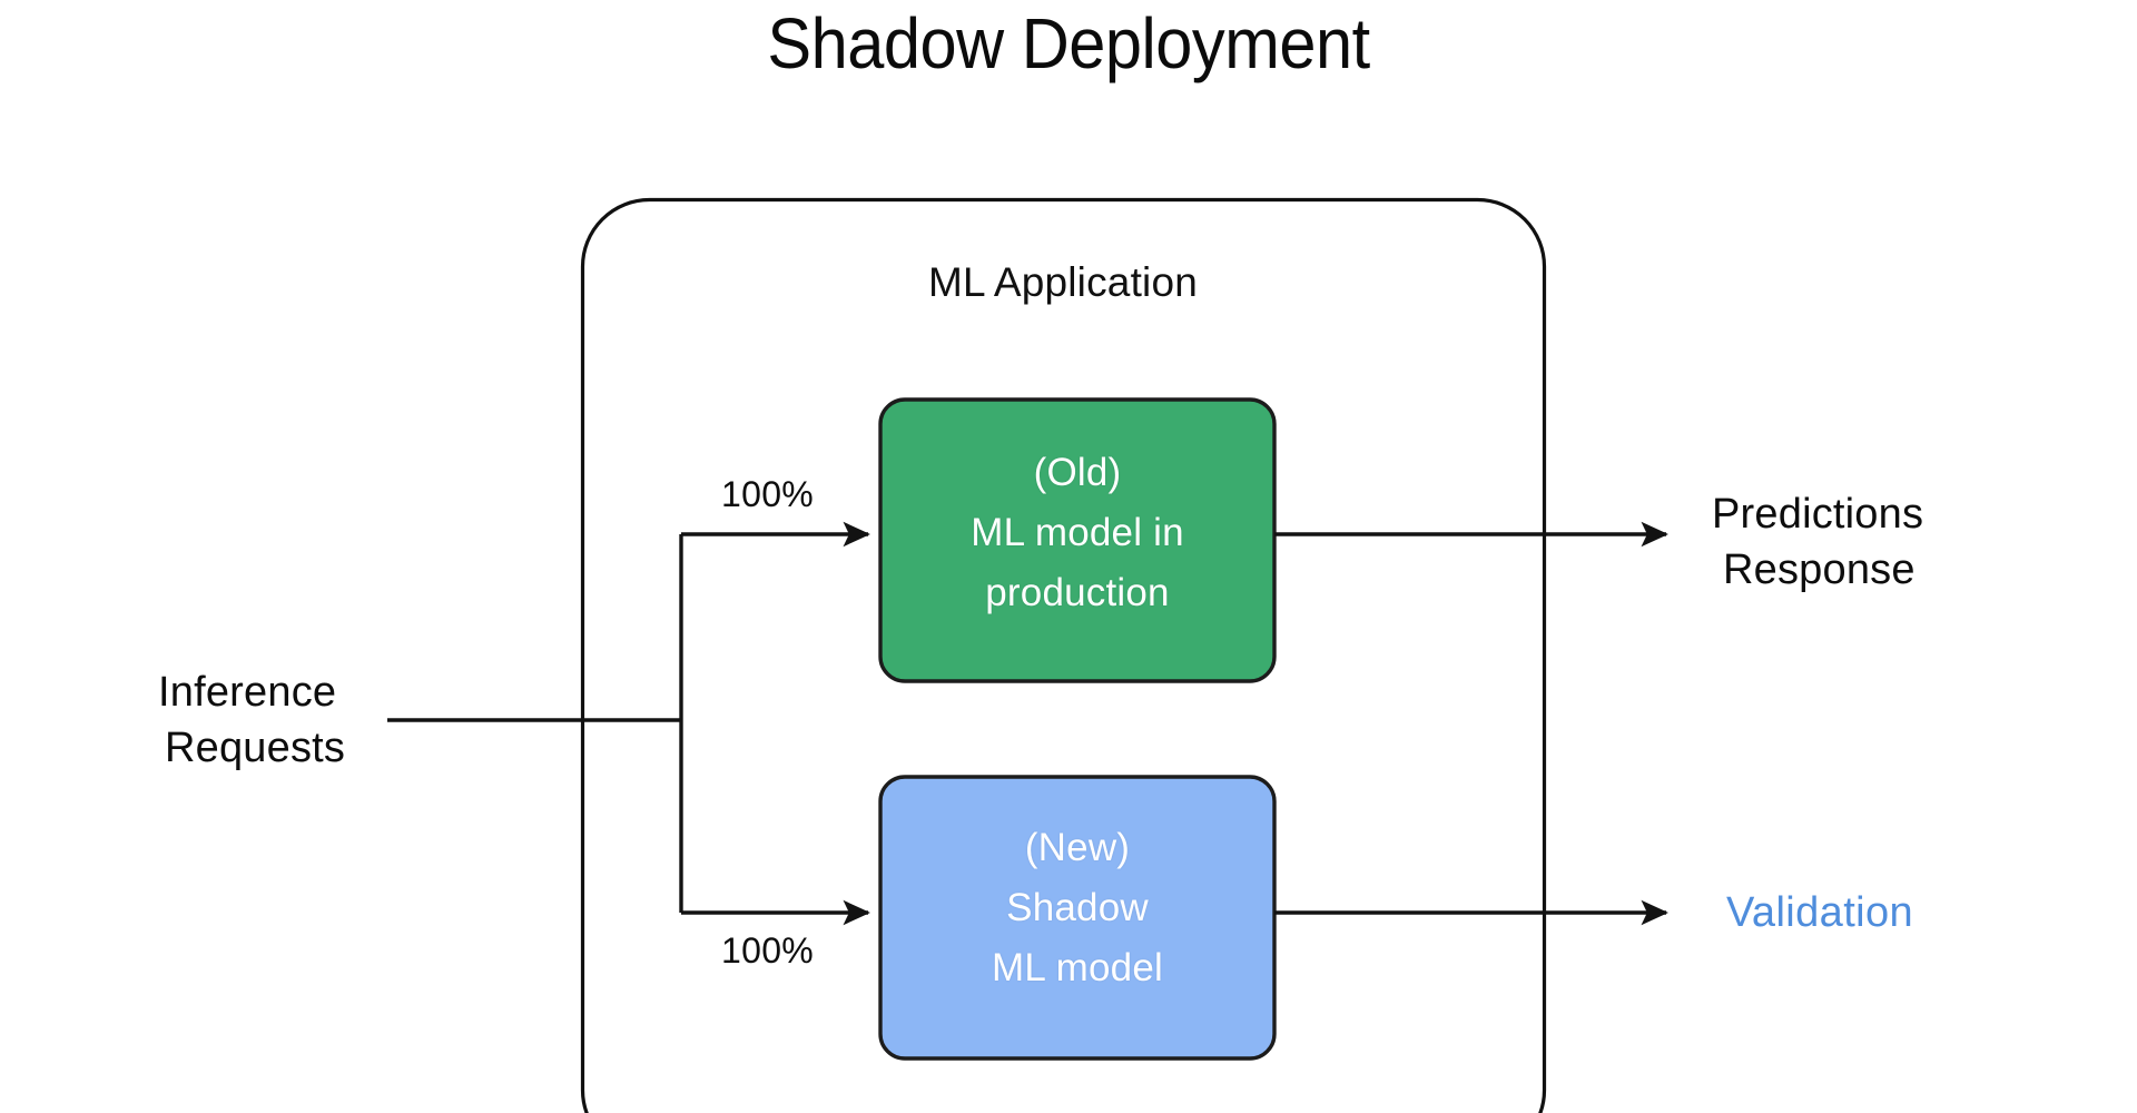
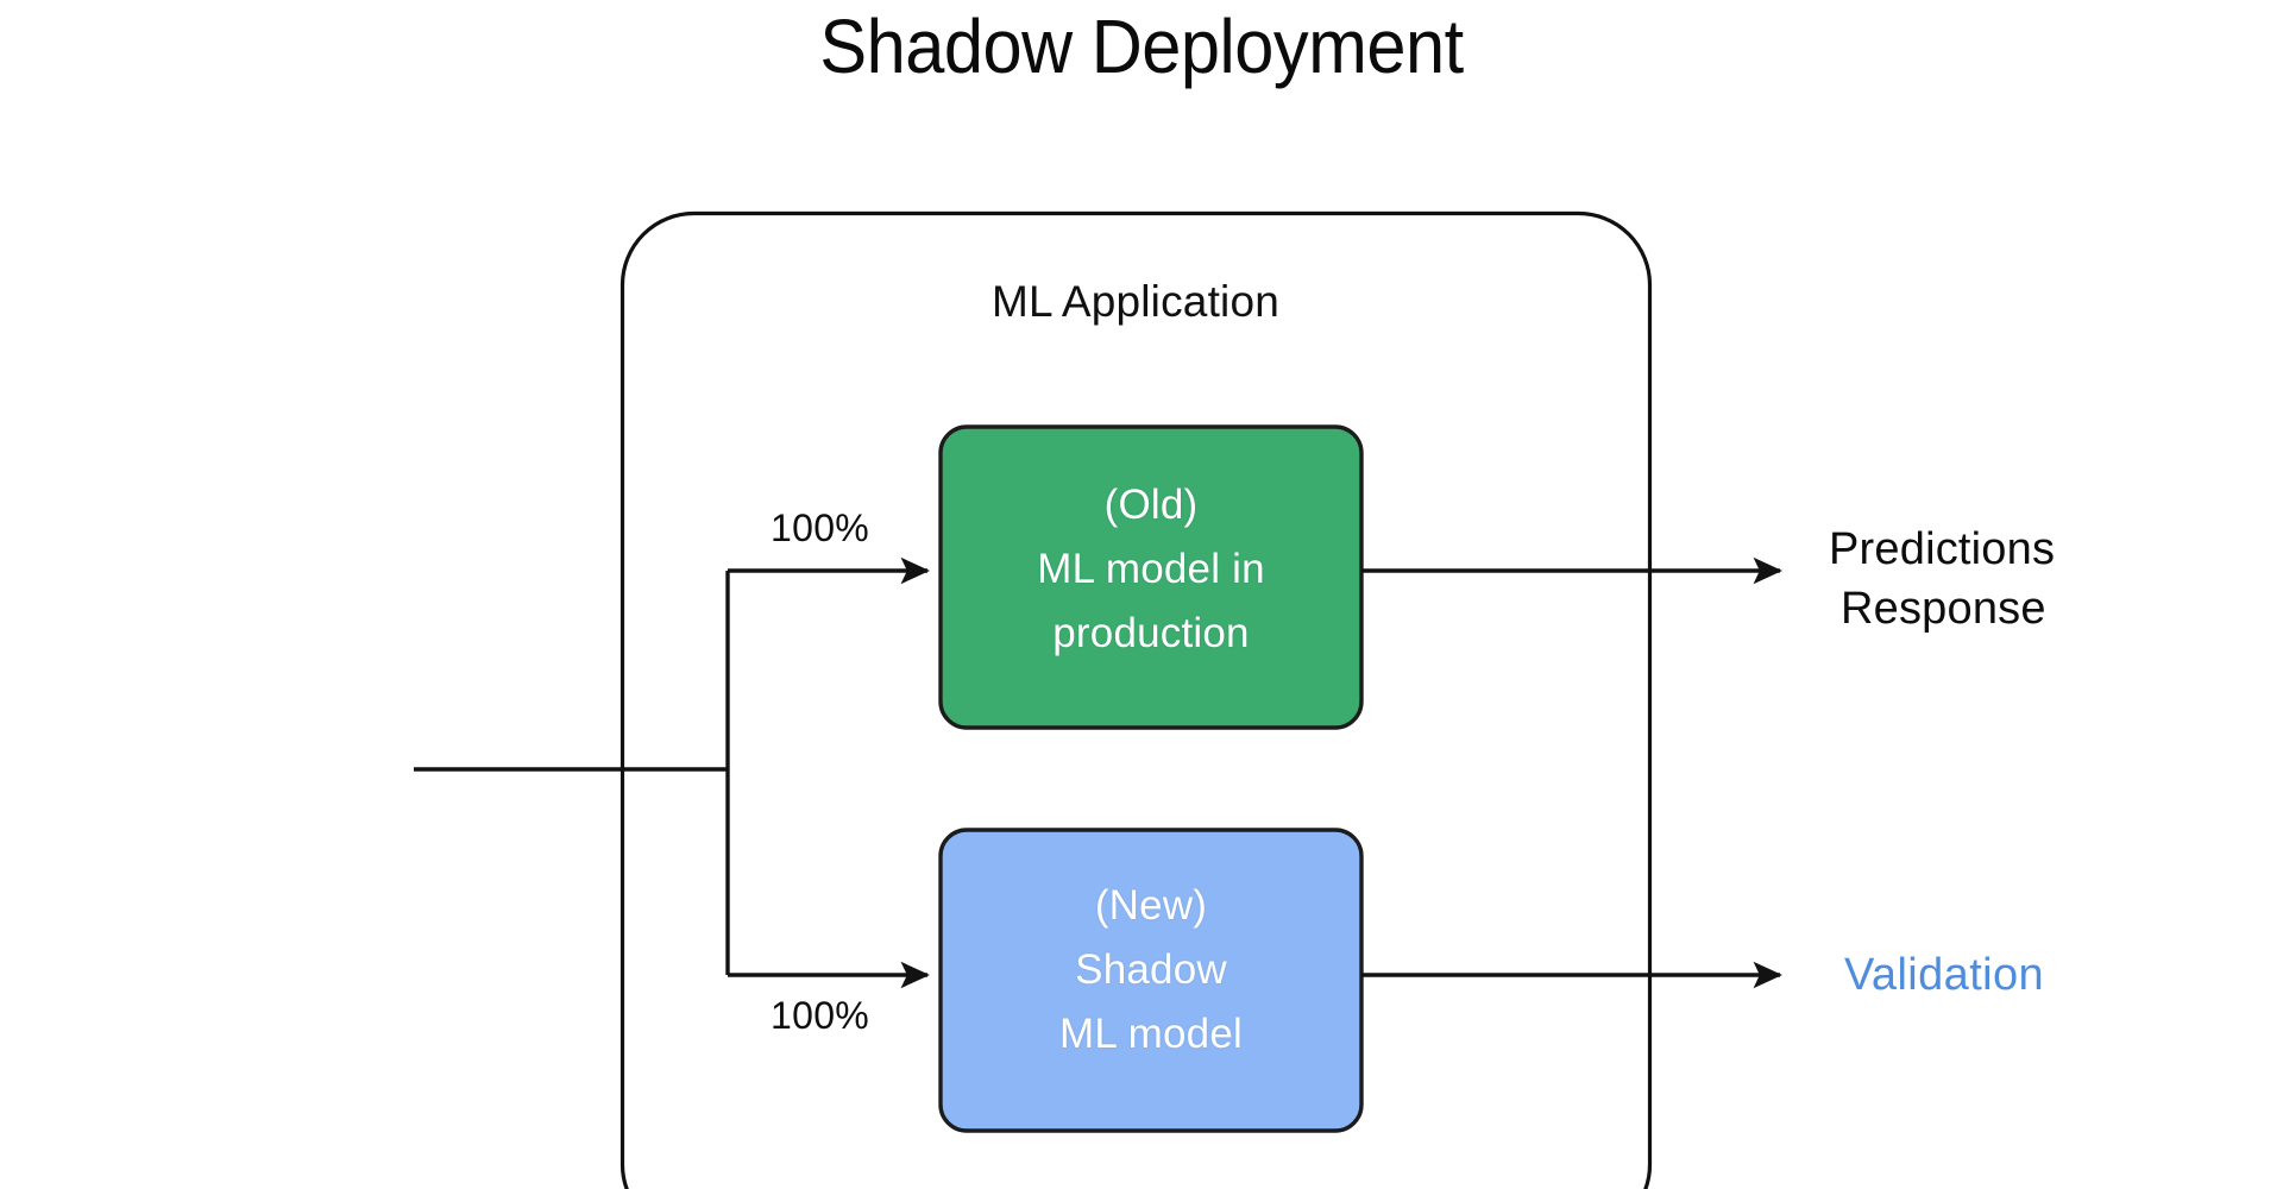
  Shadow Deployment
  ML Application
  (Old)
  ML model in
  production
  (New)
  Shadow
  ML model
  100%
  100%
- Inference
- Requests
  Predictions
  Response
  Validation
